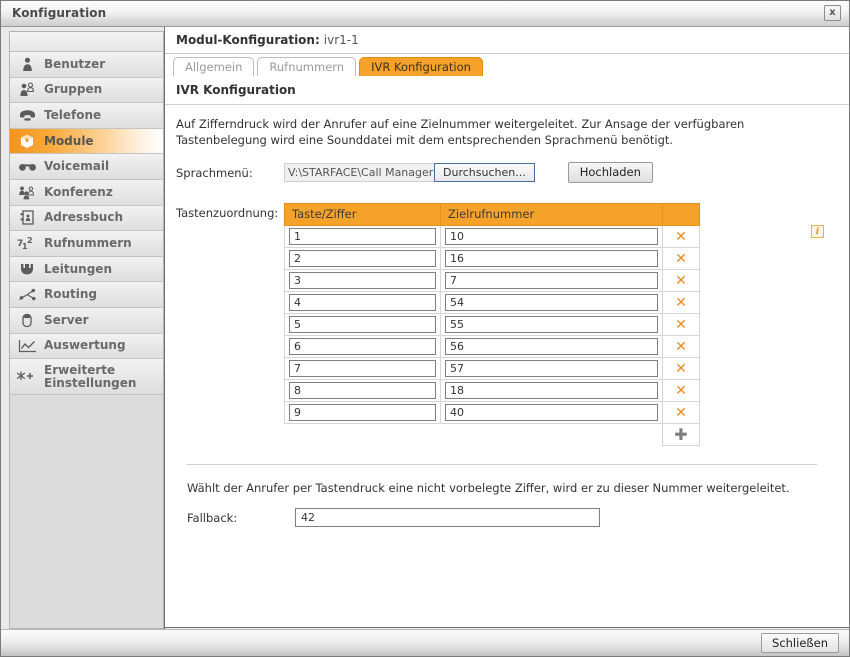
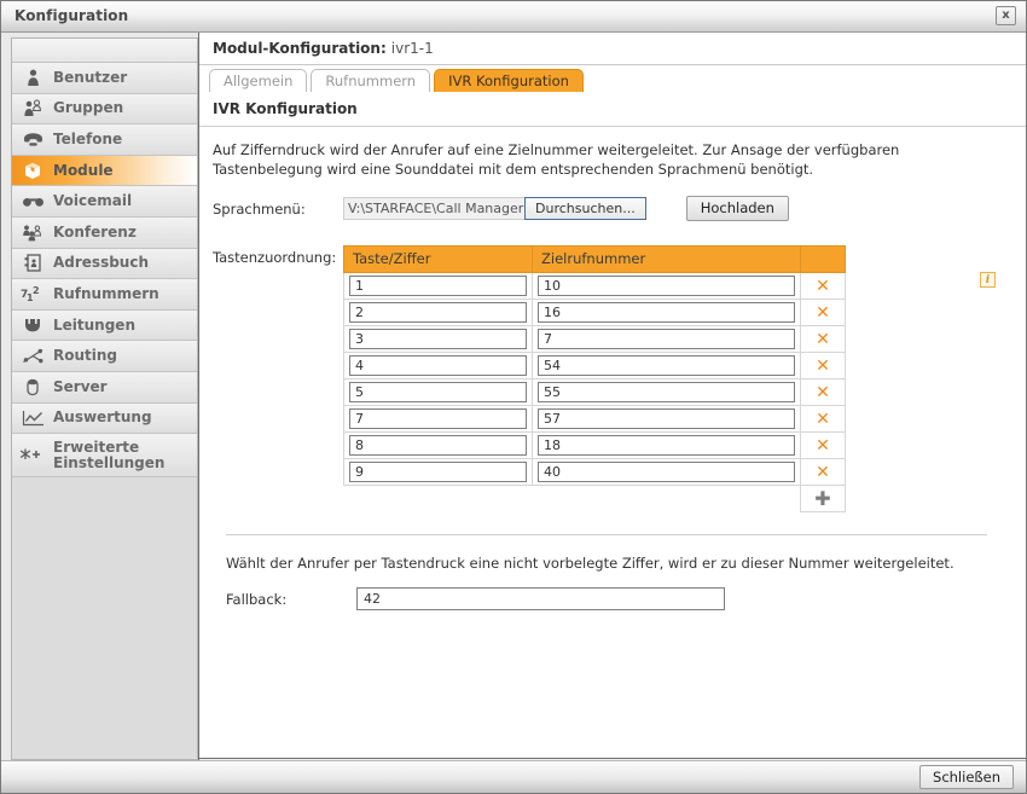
  Konfiguration
  x
  Benutzer
  Gruppen
  Telefone
  Module
  Voicemail
  Konferenz
  Adressbuch
  7
  1
  2
  Rufnummern
  Leitungen
  Routing
  Server
  Auswertung
  Erweiterte
  Einstellungen
  Modul-Konfiguration:
  ivr1-1
  Allgemein
  Rufnummern
  IVR Konfiguration
  IVR Konfiguration
  Auf Zifferndruck wird der Anrufer auf eine Zielnummer weitergeleitet. Zur Ansage der verfügbaren Tastenbelegung wird eine Sounddatei mit dem entsprechenden Sprachmenü benötigt.
  Sprachmenü:
  V:\STARFACE\Call Manager
  Durchsuchen...
  Hochladen
  Tastenzuordnung:
  Taste/Ziffer	Zielrufnummer
  1	10	✕
  2	16	✕
  3	7	✕
  4	54	✕
  5	55	✕
- 6	56	✕
  7	57	✕
  8	18	✕
  9	40	✕
  		✚
  i
  Wählt der Anrufer per Tastendruck eine nicht vorbelegte Ziffer, wird er zu dieser Nummer weitergeleitet.
  Fallback:
  42
  Schließen
